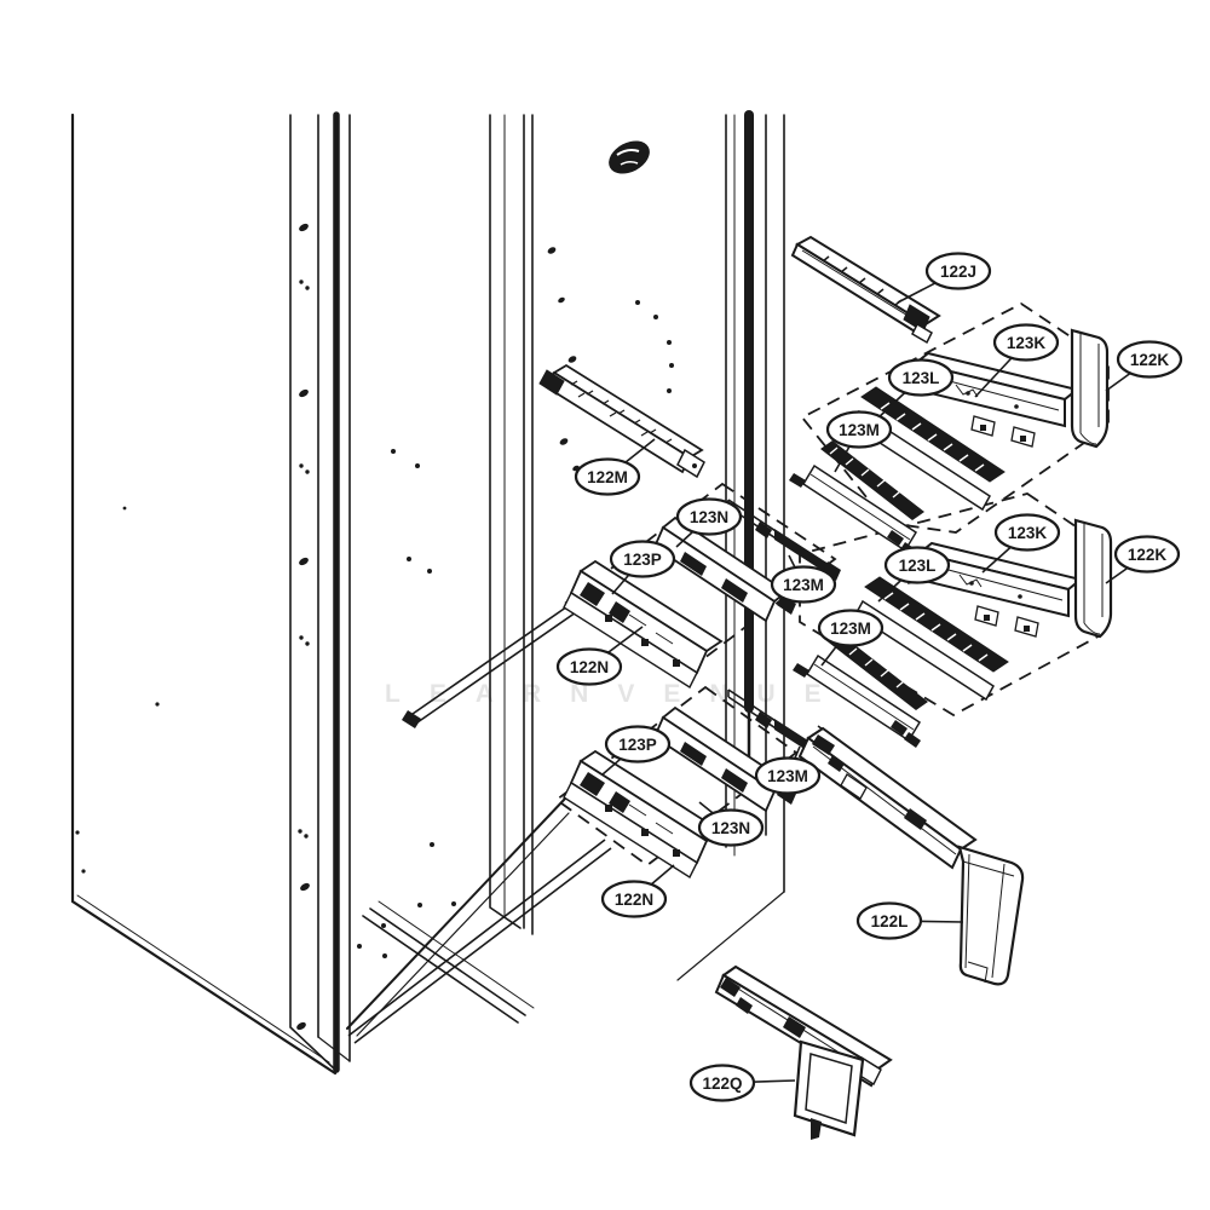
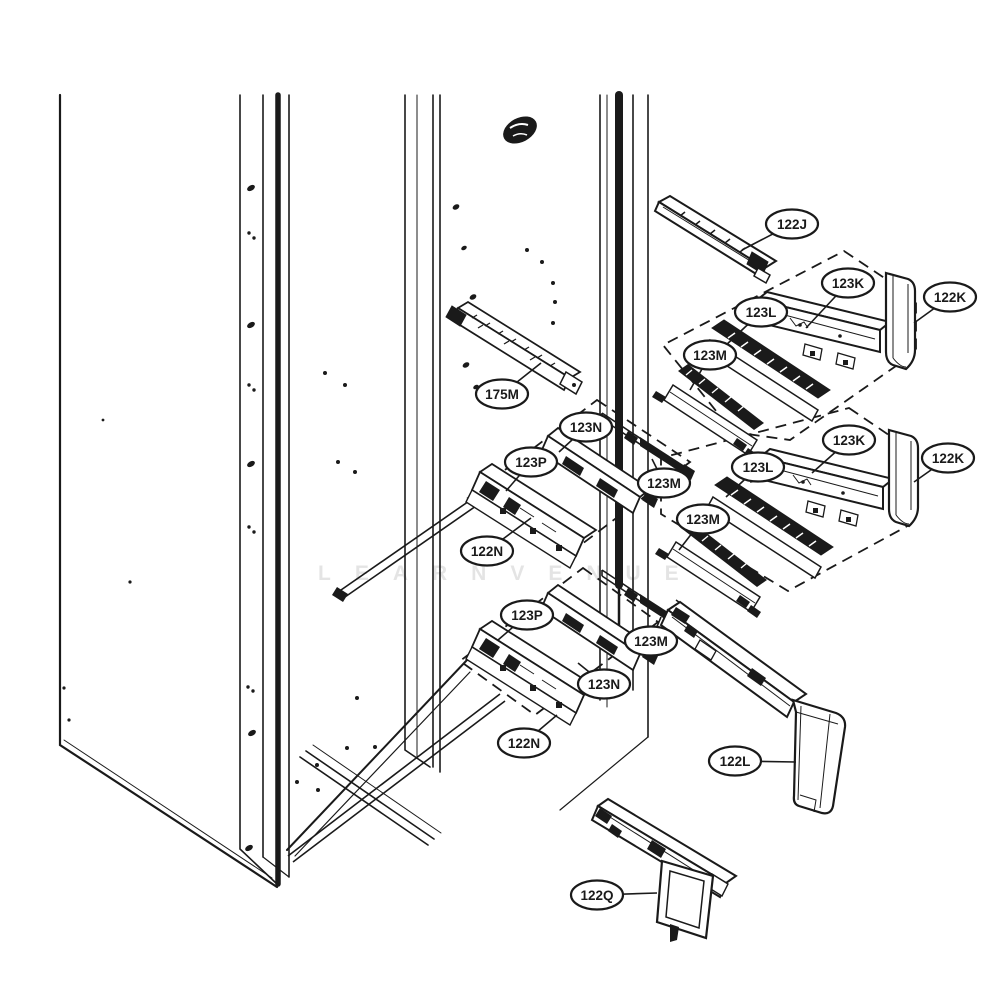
  LEARNVEUE
  122J
  123K
  122K
  123L
  123M
- 122M
+ 175M
  123N
  123K
  122K
  123P
  123L
  123M
  123M
  122N
  123P
  123M
  123N
  122N
  122L
  122Q
